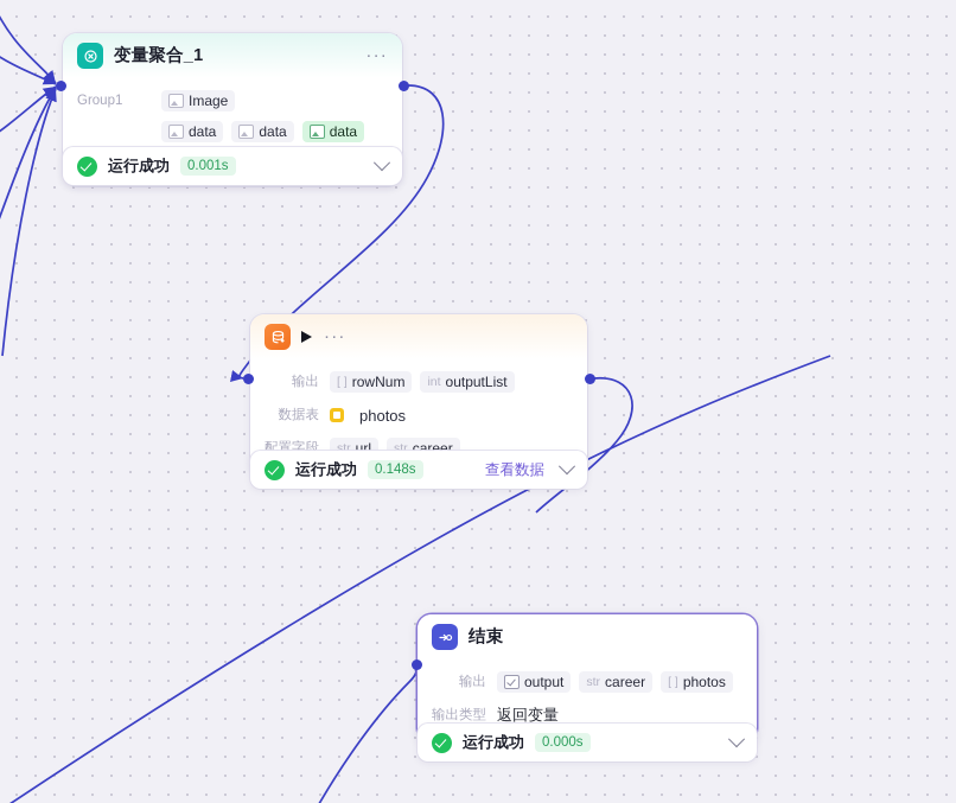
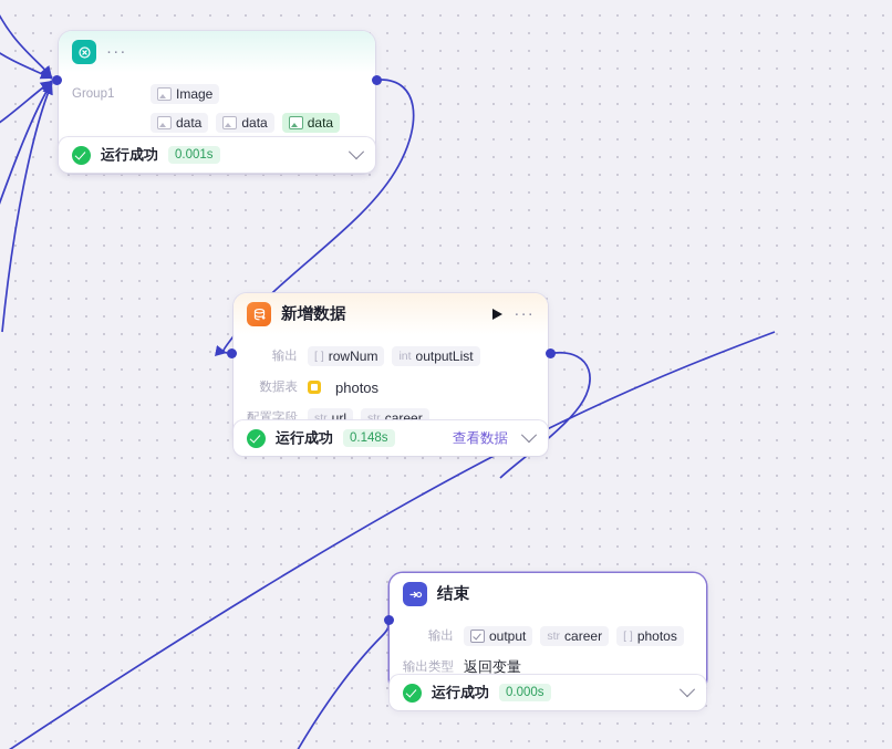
- 变量聚合_1
  ···
  Group1
  Image
  data
  data
  data
  运行成功
  0.001s
+ 新增数据
  ···
  输出
  [ ]
  rowNum
  int
  outputList
  数据表
  photos
  配置字段
  str
  url
  str
  career
  运行成功
  0.148s
  查看数据
  结束
  输出
  output
  str
  career
  [ ]
  photos
  输出类型
  返回变量
  运行成功
  0.000s
